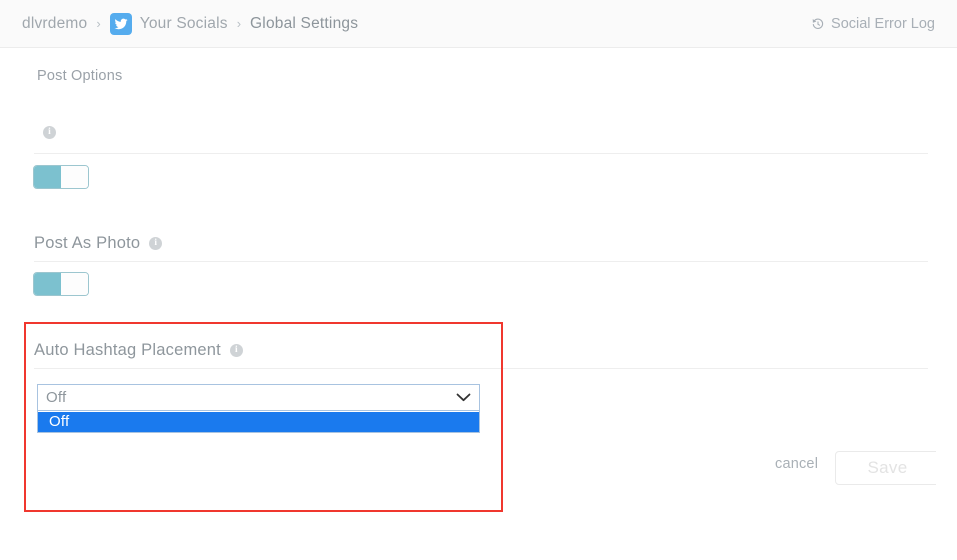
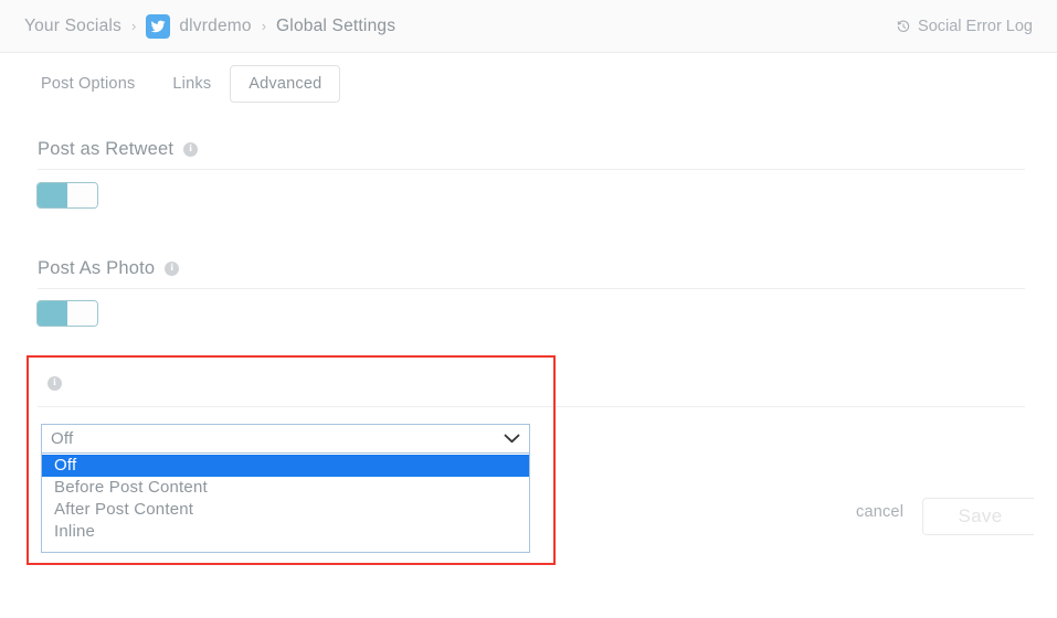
- dlvrdemo
+ Your Socials
  ›
- Your Socials
+ dlvrdemo
  ›
  Global Settings
  Social Error Log
  Post Options
+ Links
+ Advanced
+ Post as Retweet
  i
  Post As Photo
  i
- Auto Hashtag Placement
  i
  Off
  Off
+ Before Post Content
+ After Post Content
+ Inline
  cancel
  Save
